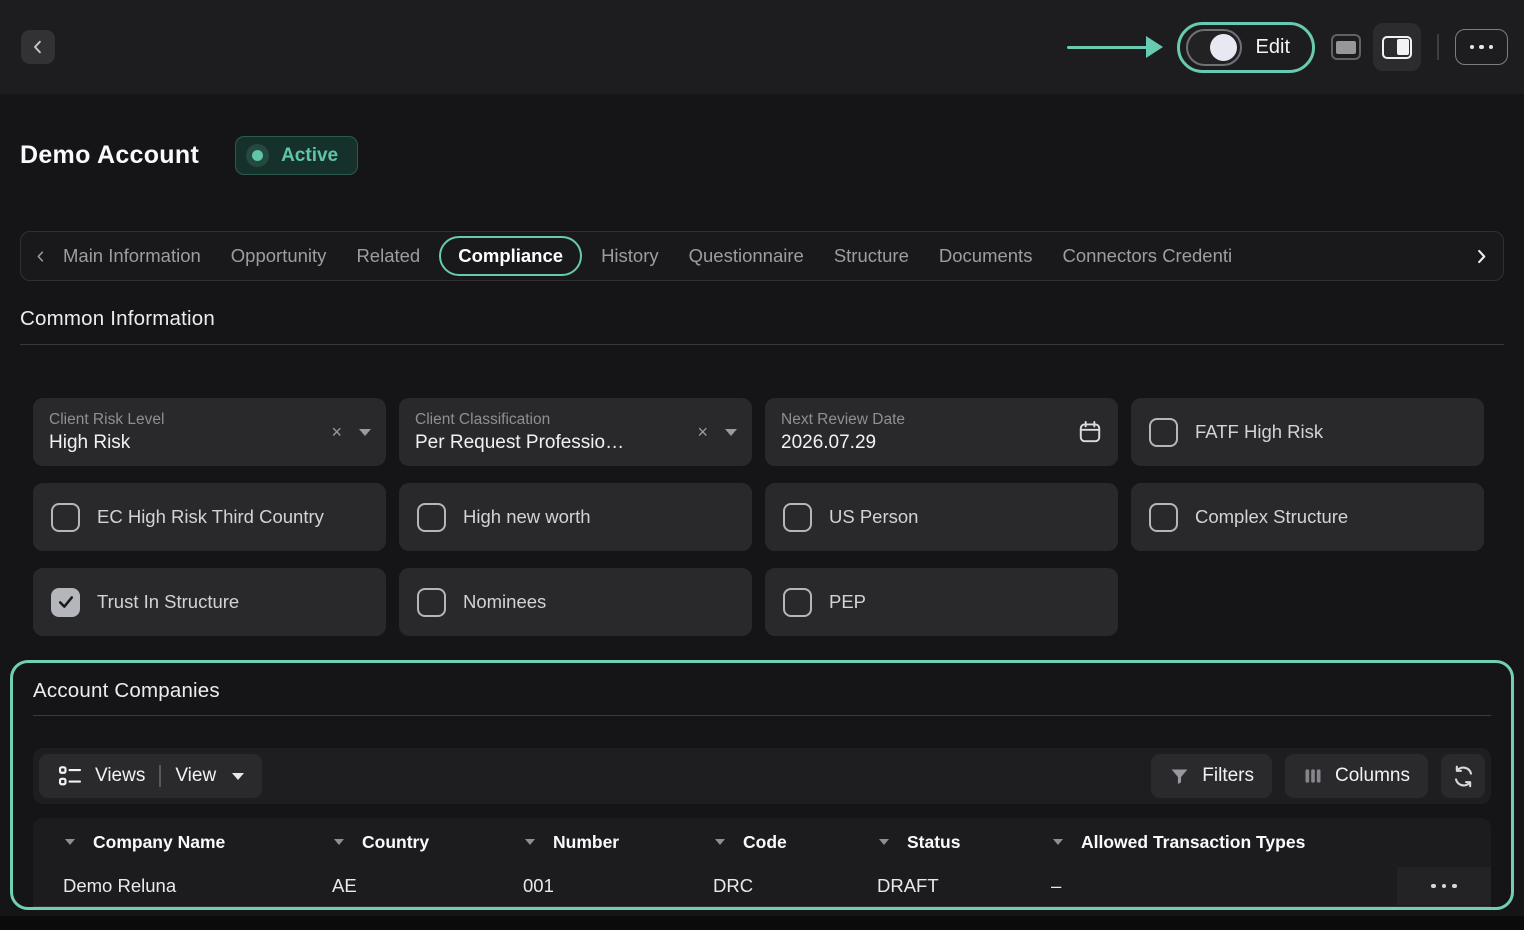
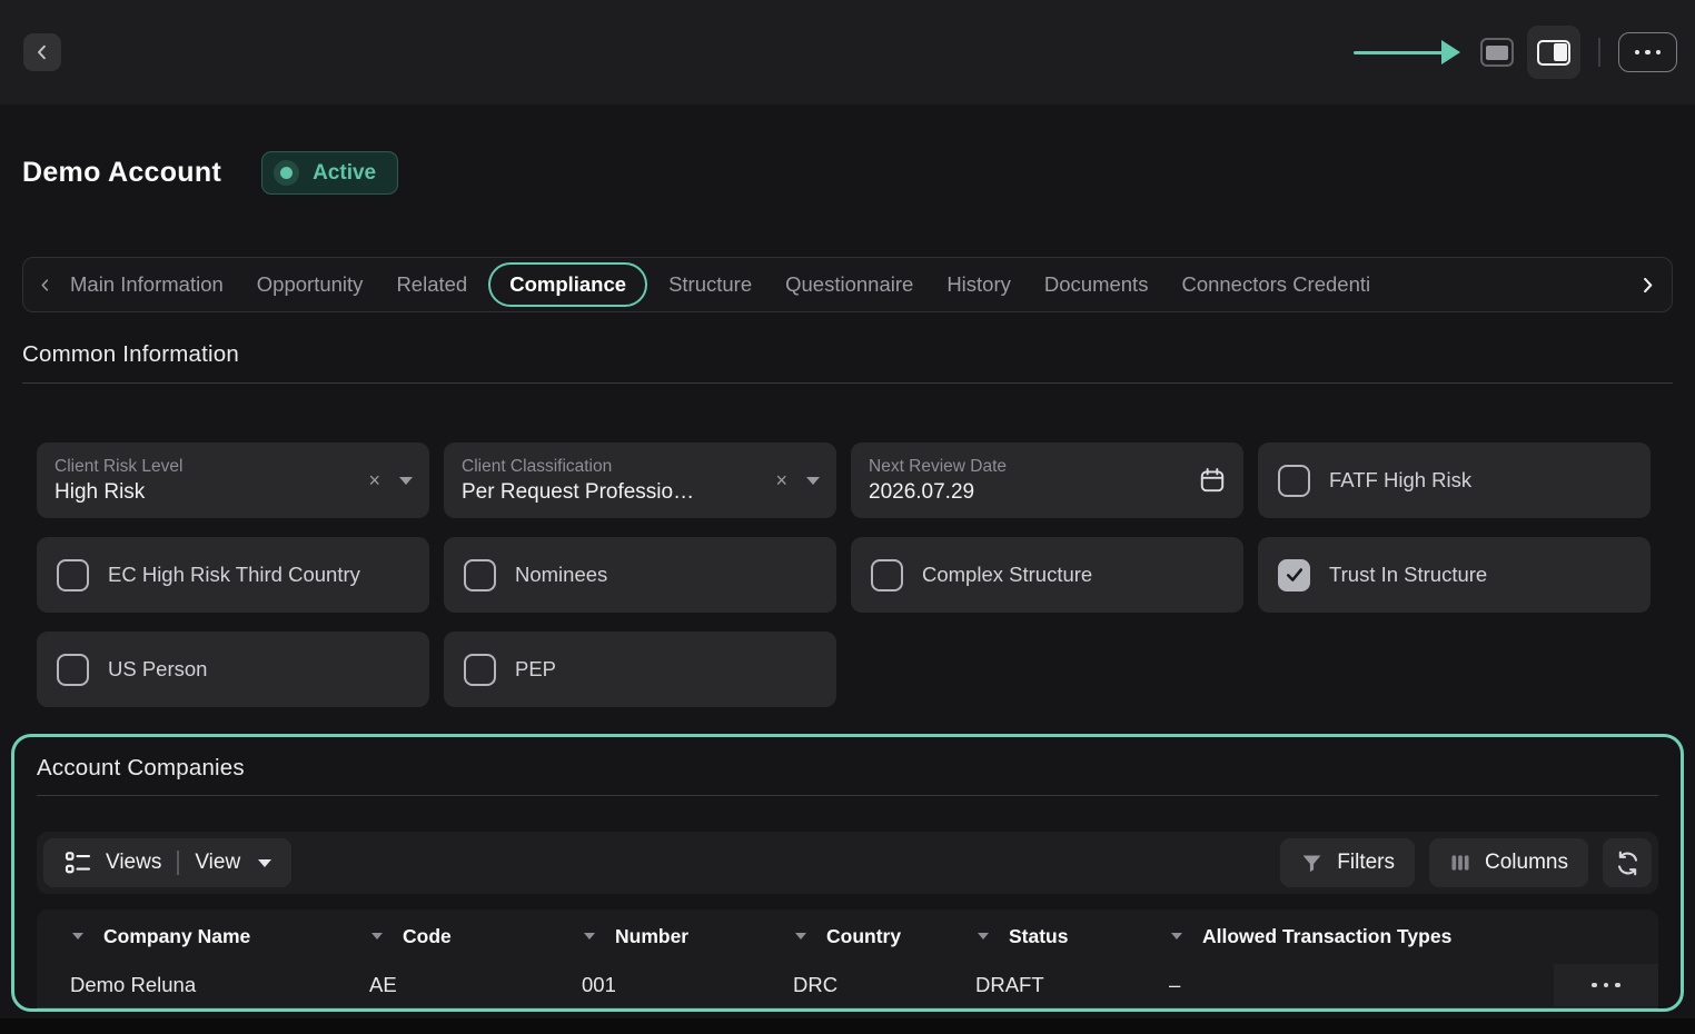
- Edit
  Demo Account
  Active
  Main Information
  Opportunity
  Related
  Compliance
- History
+ Structure
  Questionnaire
- Structure
+ History
  Documents
  Connectors Credenti
  Common Information
  Client Risk Level
  High Risk
  ×
  Client Classification
  Per Request Professio…
  ×
  Next Review Date
  2026.07.29
  FATF High Risk
  EC High Risk Third Country
- High new worth
- US Person
+ Nominees
  Complex Structure
  Trust In Structure
- Nominees
+ US Person
  PEP
  Account Companies
  Views
  View
  Filters
  Columns
  Company Name
- Country
+ Code
  Number
- Code
+ Country
  Status
  Allowed Transaction Types
  Demo Reluna
  AE
  001
  DRC
  DRAFT
  –
